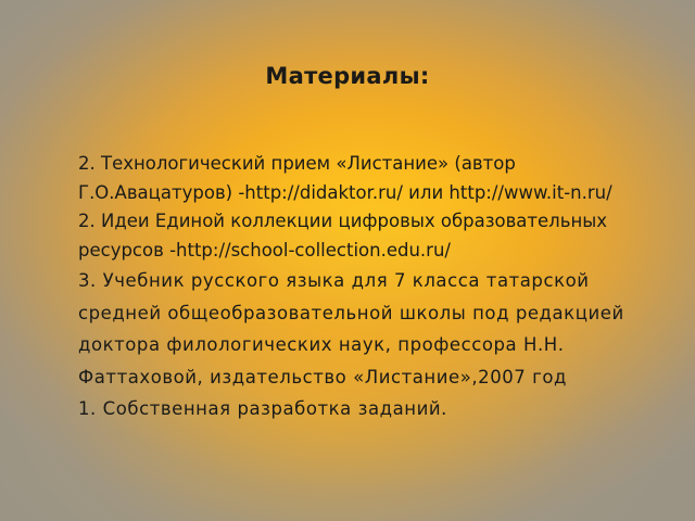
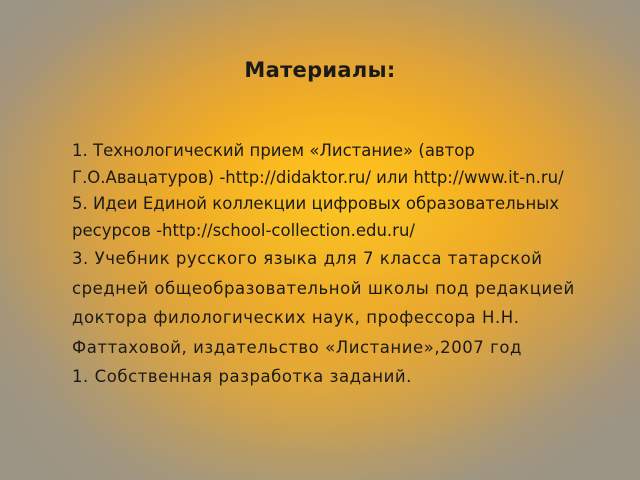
  Материалы:
- 2. Технологический прием «Листание» (автор Г.О.Авацатуров) -http://didaktor.ru/ или http://www.it-n.ru/
+ 1. Технологический прием «Листание» (автор Г.О.Авацатуров) -http://didaktor.ru/ или http://www.it-n.ru/
- 2. Идеи Единой коллекции цифровых образовательных ресурсов -http://school-collection.edu.ru/
+ 5. Идеи Единой коллекции цифровых образовательных ресурсов -http://school-collection.edu.ru/
  3. Учебник русского языка для 7 класса татарской средней общеобразовательной школы под редакцией доктора филологических наук, профессора Н.Н. Фаттаховой, издательство «Листание»,2007 год
  1. Собственная разработка заданий.
